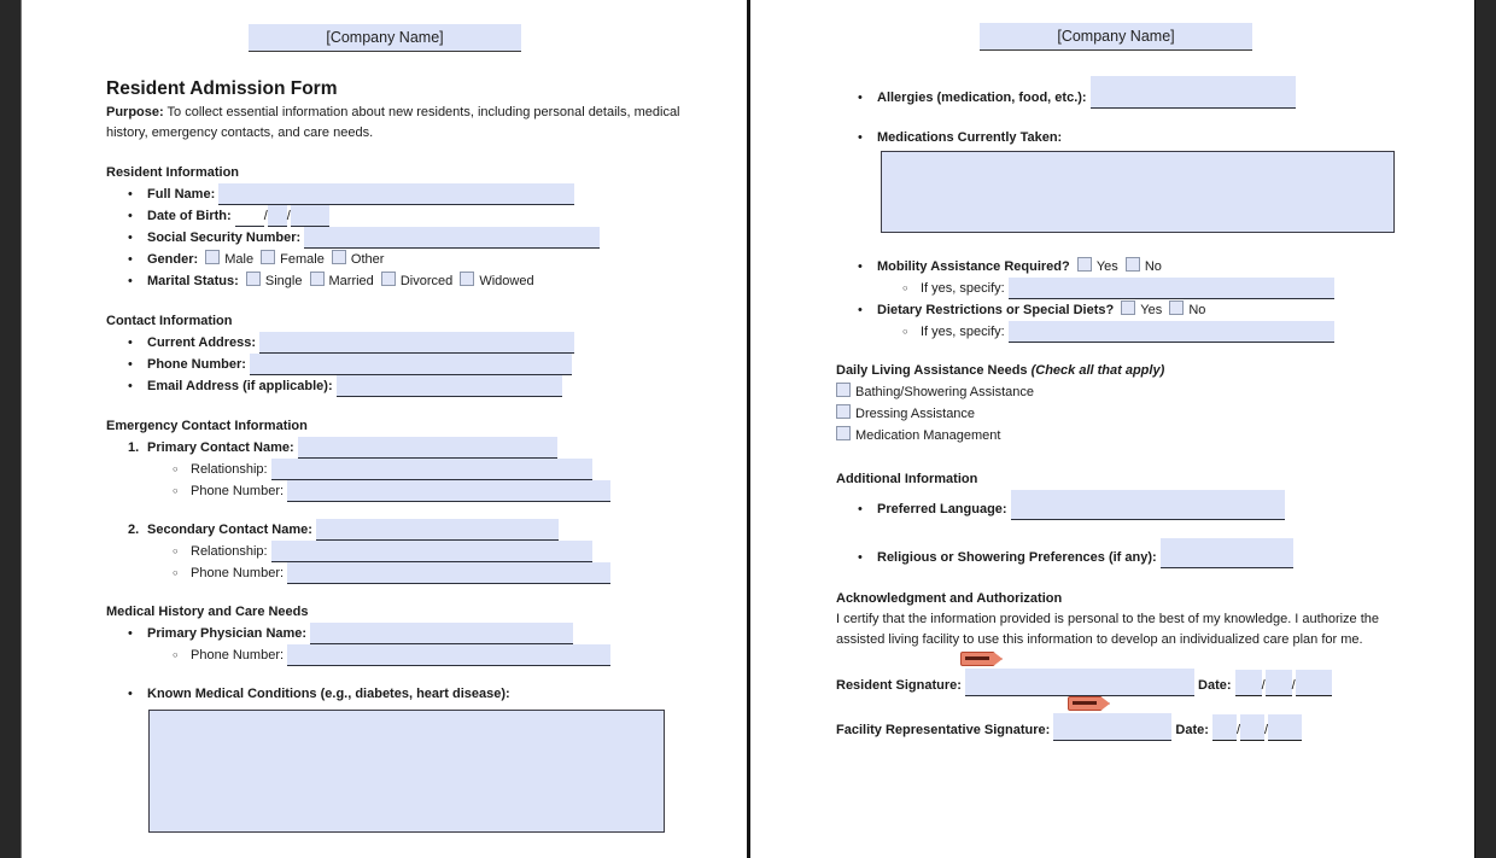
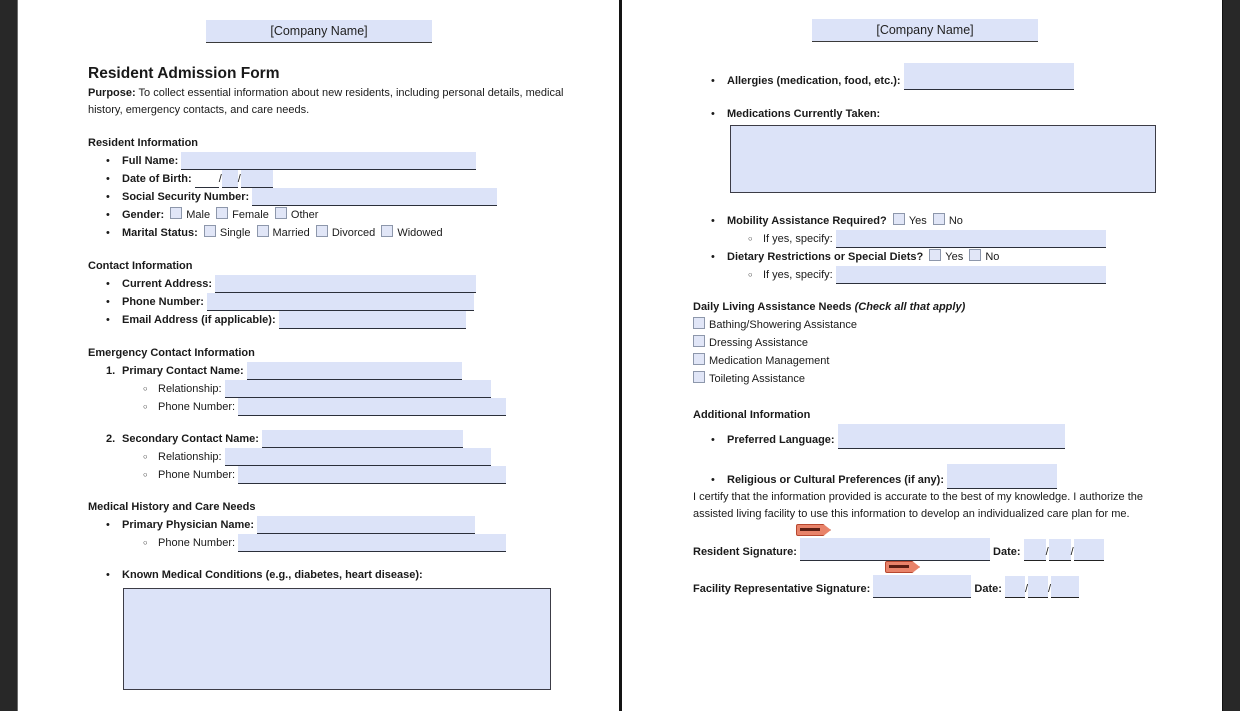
  [Company Name]
  Resident Admission Form
  Purpose: To collect essential information about new residents, including personal details, medical history, emergency contacts, and care needs.
  Resident Information
  • Full Name:
  • Date of Birth: / /
  • Social Security Number:
  • Gender: Male Female Other
  • Marital Status: Single Married Divorced Widowed
  Contact Information
  • Current Address:
  • Phone Number:
  • Email Address (if applicable):
  Emergency Contact Information
  1. Primary Contact Name:
  ○ Relationship:
  ○ Phone Number:
  2. Secondary Contact Name:
  ○ Relationship:
  ○ Phone Number:
  Medical History and Care Needs
  • Primary Physician Name:
  ○ Phone Number:
  • Known Medical Conditions (e.g., diabetes, heart disease):
  [Company Name]
  • Allergies (medication, food, etc.):
  • Medications Currently Taken:
  • Mobility Assistance Required? Yes No
  ○ If yes, specify:
  • Dietary Restrictions or Special Diets? Yes No
  ○ If yes, specify:
  Daily Living Assistance Needs (Check all that apply)
  Bathing/Showering Assistance
  Dressing Assistance
  Medication Management
+ Toileting Assistance
  Additional Information
  • Preferred Language:
- • Religious or Showering Preferences (if any):
+ • Religious or Cultural Preferences (if any):
- Acknowledgment and Authorization
- I certify that the information provided is personal to the best of my knowledge. I authorize the assisted living facility to use this information to develop an individualized care plan for me.
+ I certify that the information provided is accurate to the best of my knowledge. I authorize the assisted living facility to use this information to develop an individualized care plan for me.
  Resident Signature: Date: / /
  Facility Representative Signature: Date: / /
